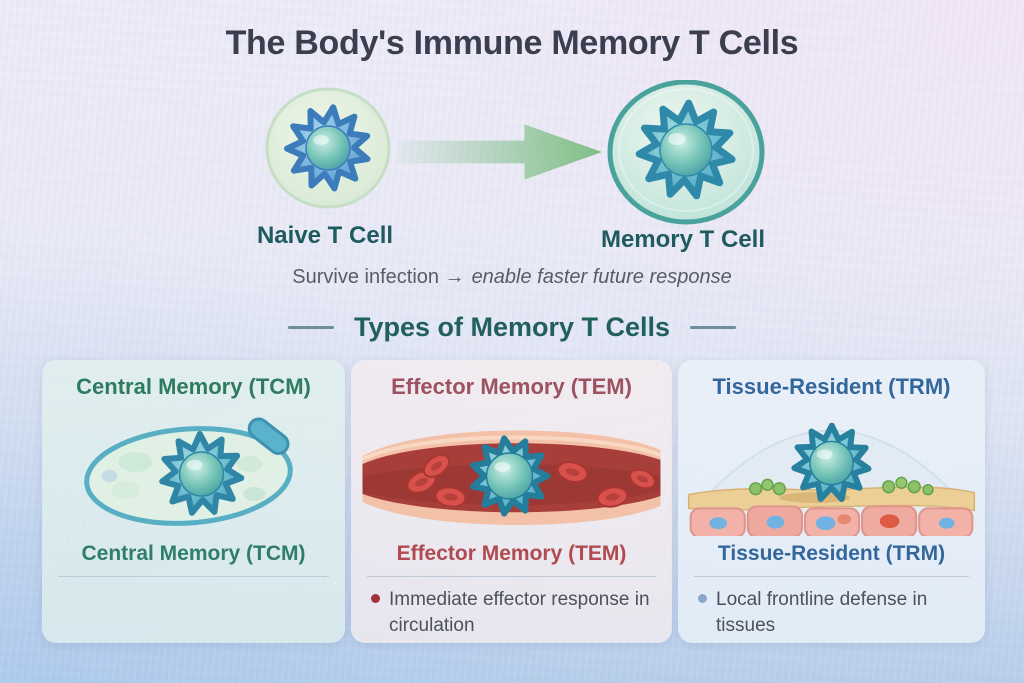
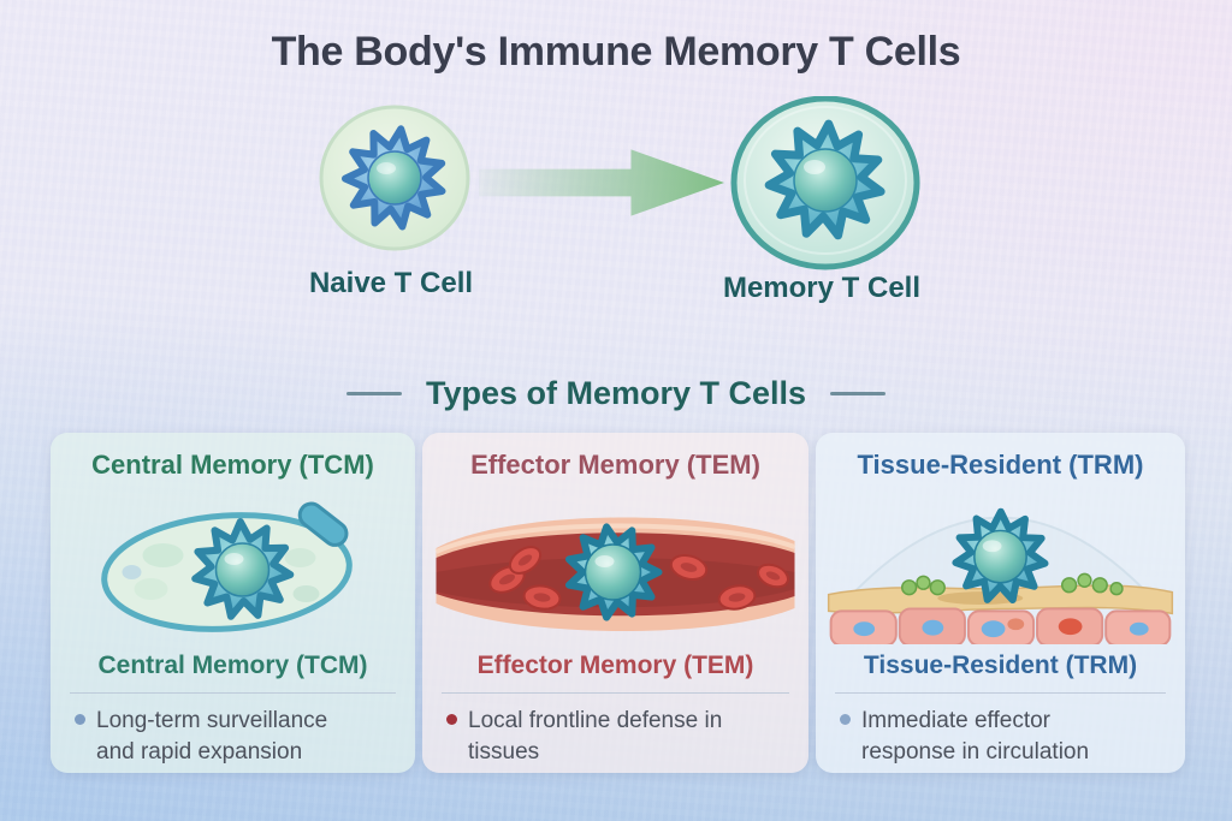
  The Body's Immune Memory T Cells
  Naive T Cell
  Memory T Cell
- Survive infection → enable faster future response
  Types of Memory T Cells
  Central Memory (TCM)
  Central Memory (TCM)
+ Long-term surveillance and rapid expansion
  Effector Memory (TEM)
  Effector Memory (TEM)
- Immediate effector response in circulation
+ Local frontline defense in tissues
  Tissue-Resident (TRM)
  Tissue-Resident (TRM)
- Local frontline defense in tissues
+ Immediate effector response in circulation
